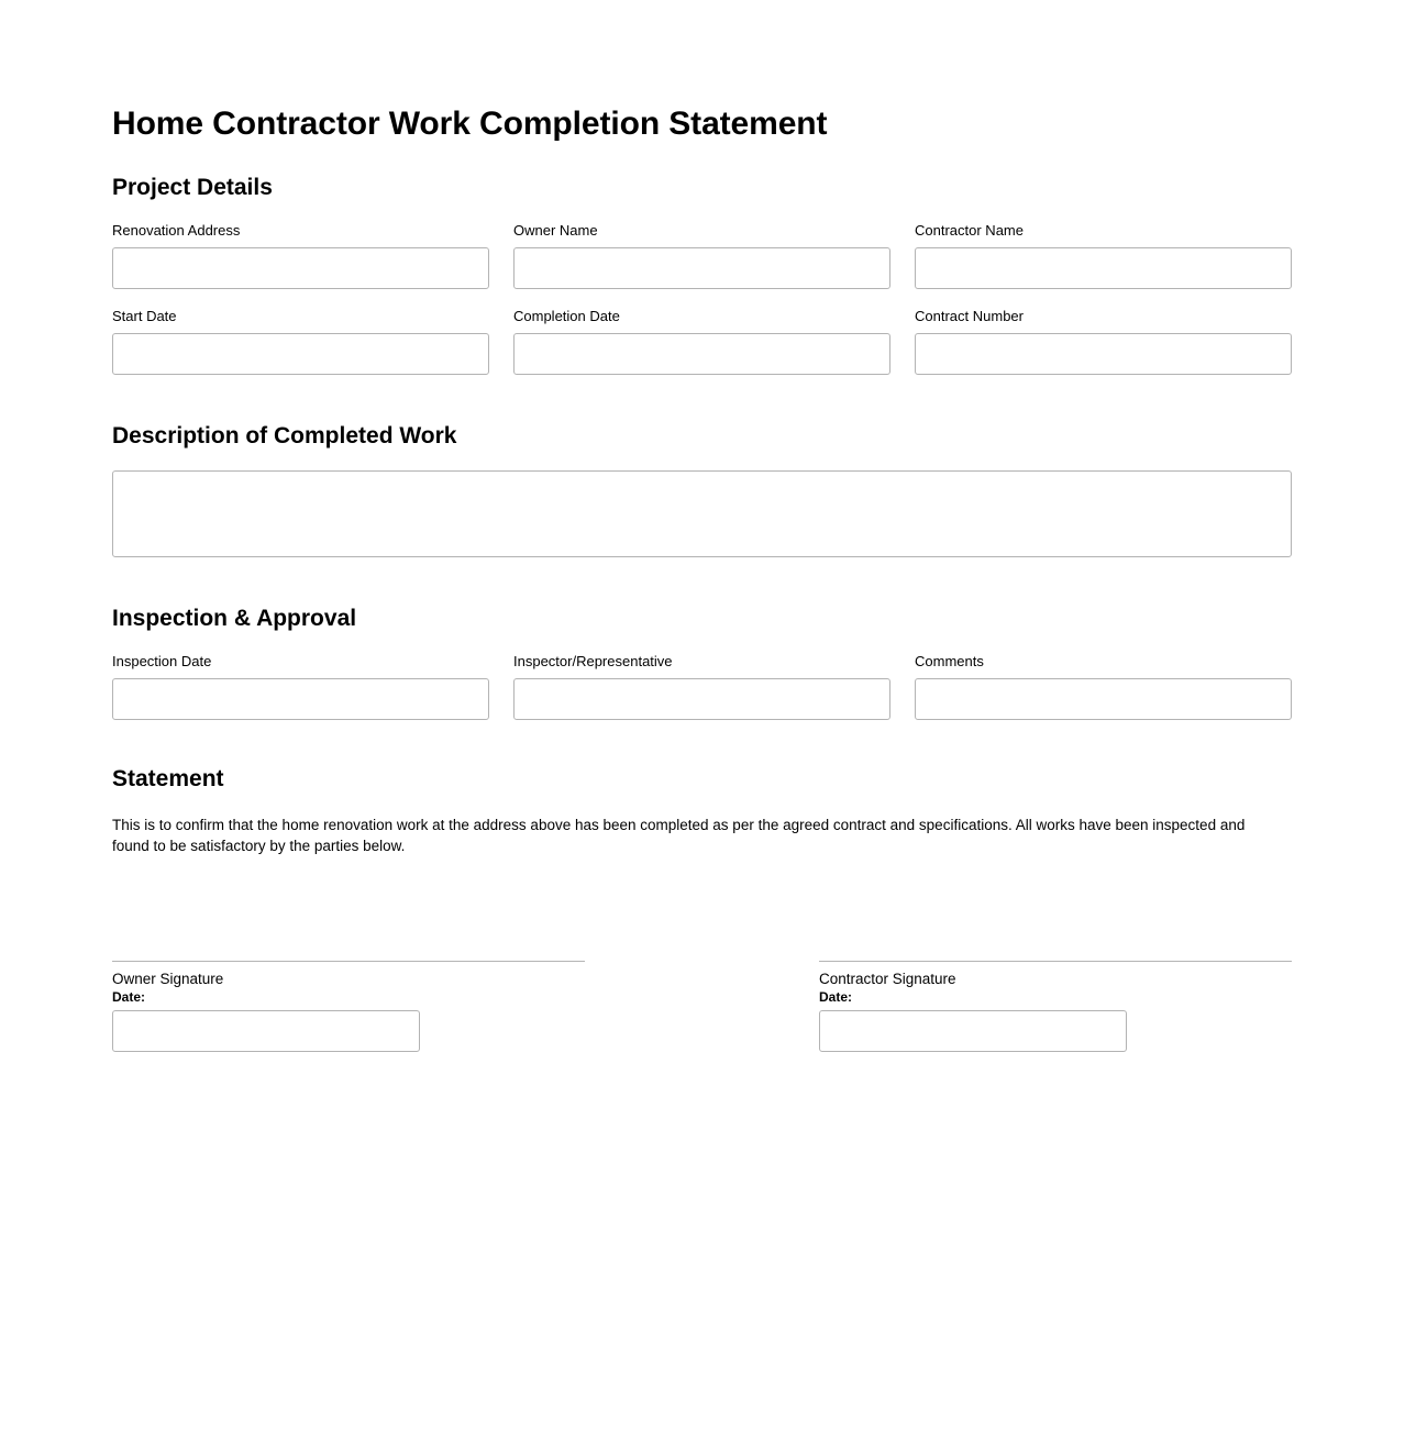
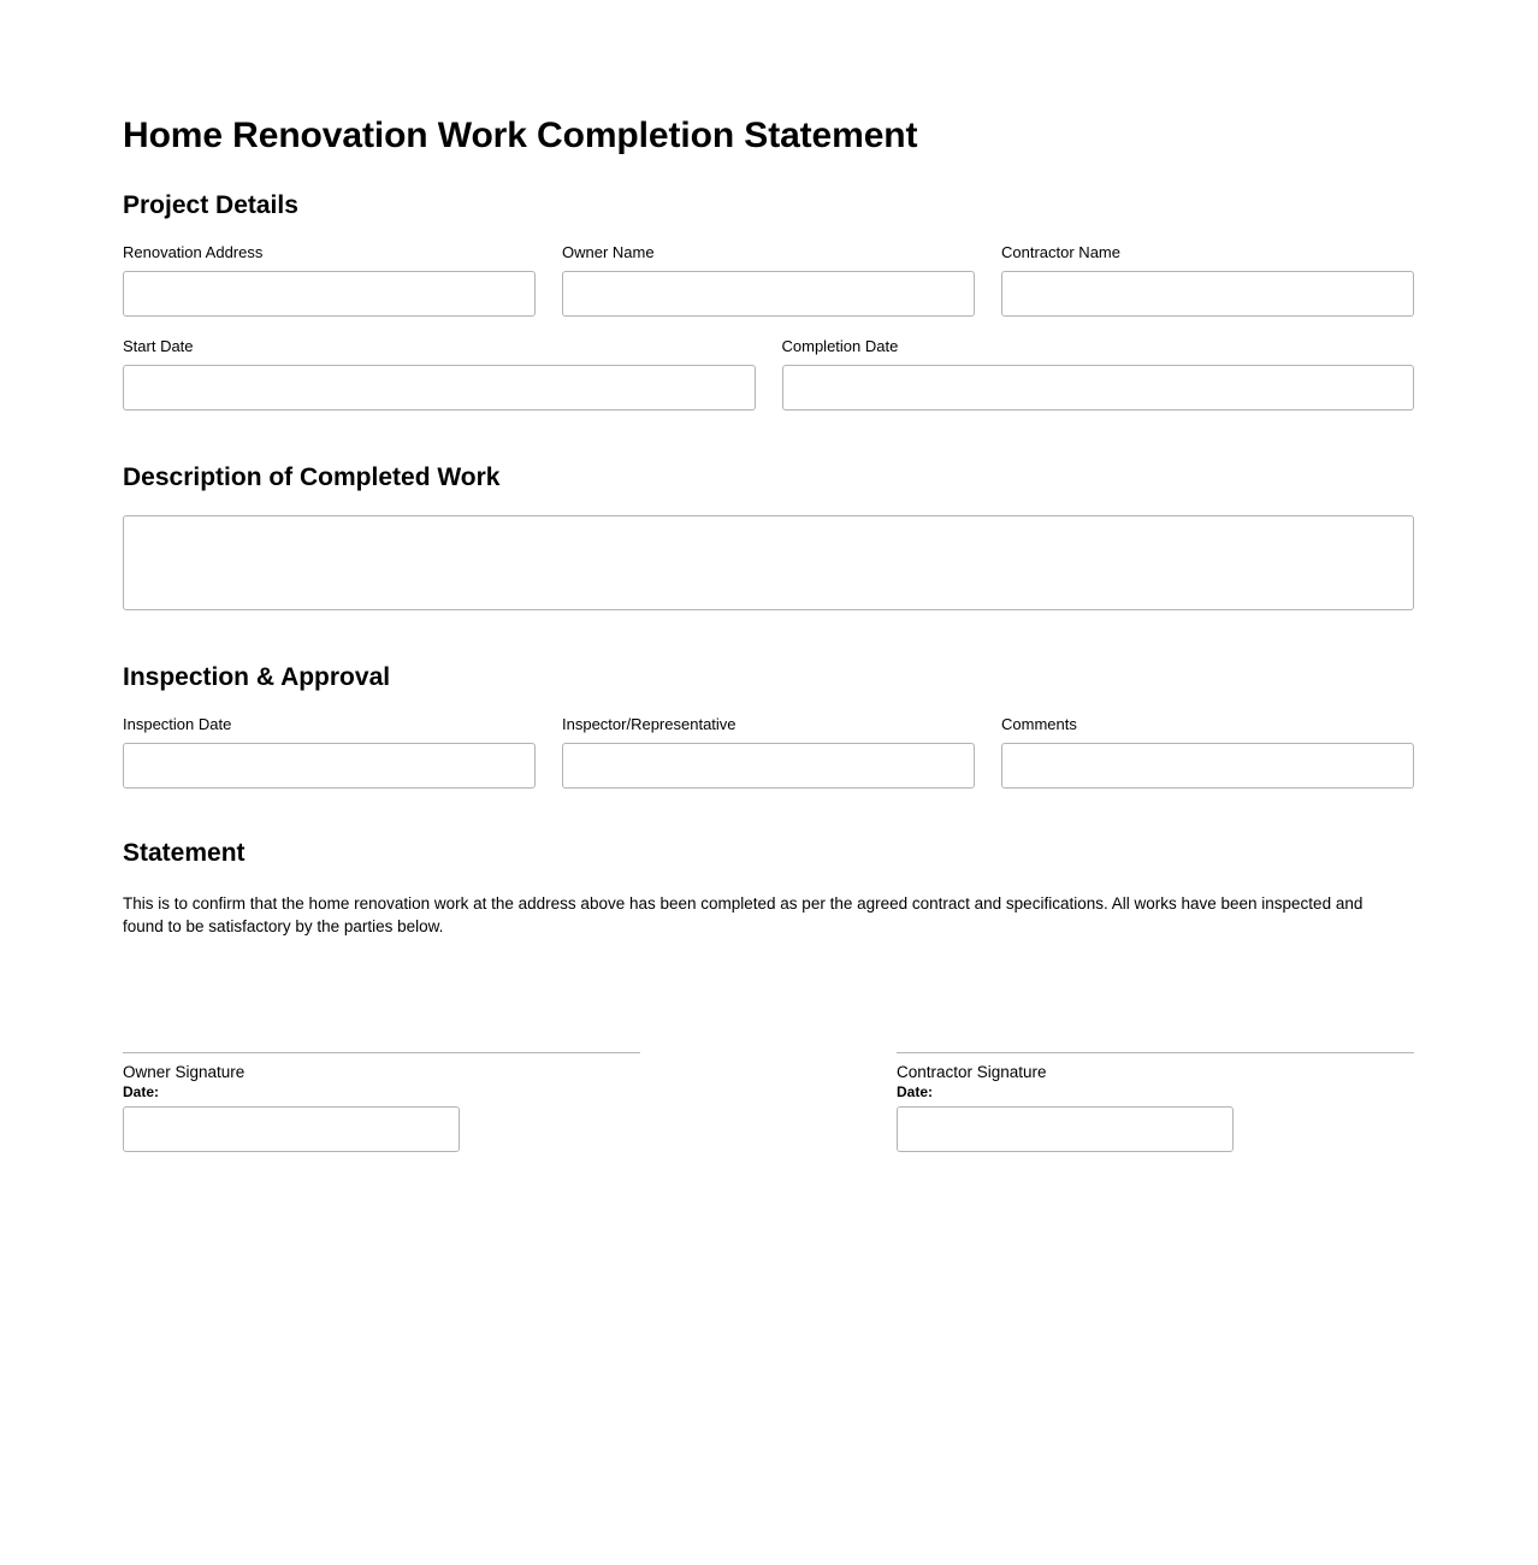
- Home Contractor Work Completion Statement
+ Home Renovation Work Completion Statement
  Project Details
  Renovation Address
  Owner Name
  Contractor Name
  Start Date
  Completion Date
- Contract Number
  Description of Completed Work
  Inspection & Approval
  Inspection Date
  Inspector/Representative
  Comments
  Statement
  This is to confirm that the home renovation work at the address above has been completed as per the agreed contract and specifications. All works have been inspected and found to be satisfactory by the parties below.
  Owner Signature
  Date:
  Contractor Signature
  Date:
